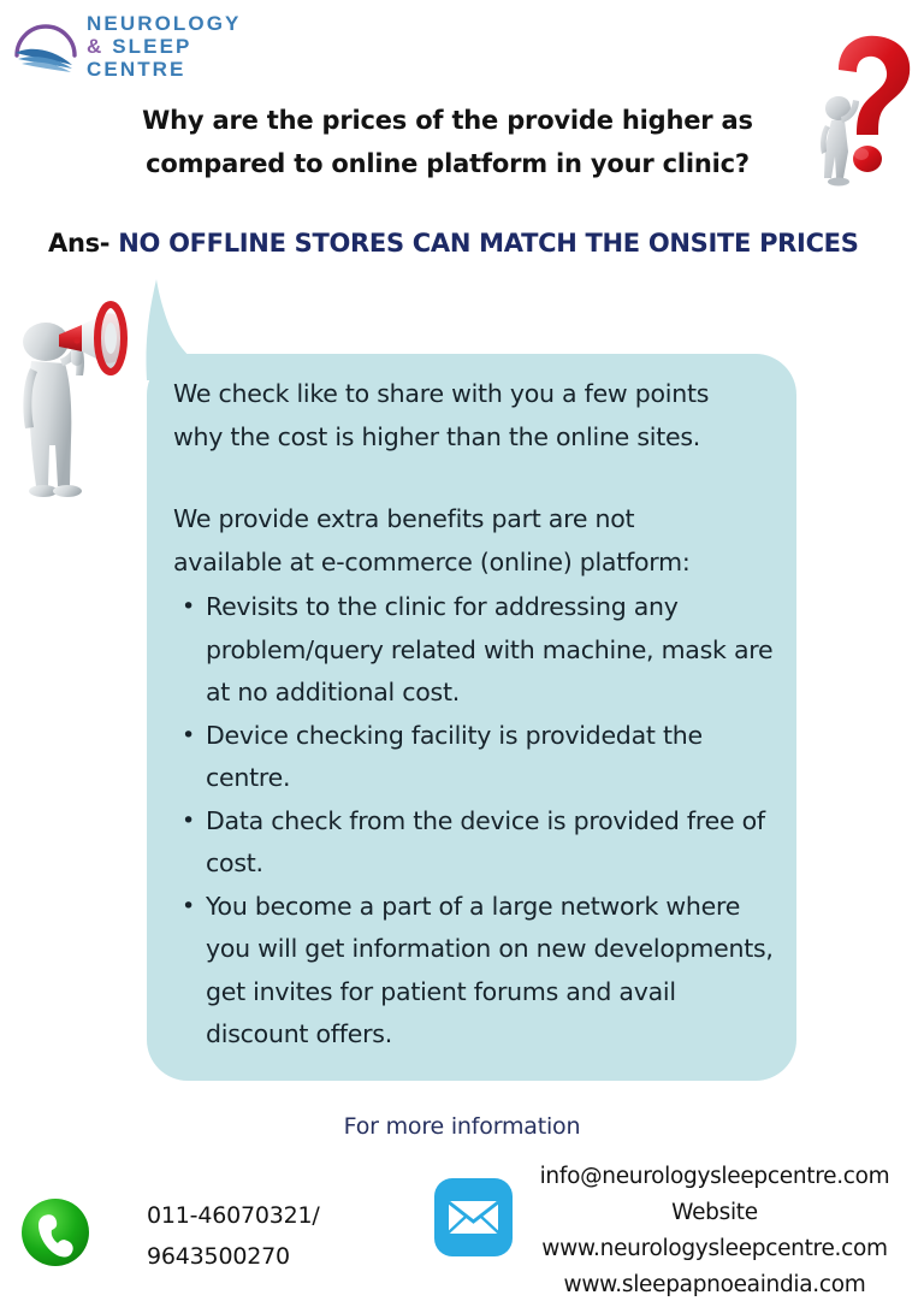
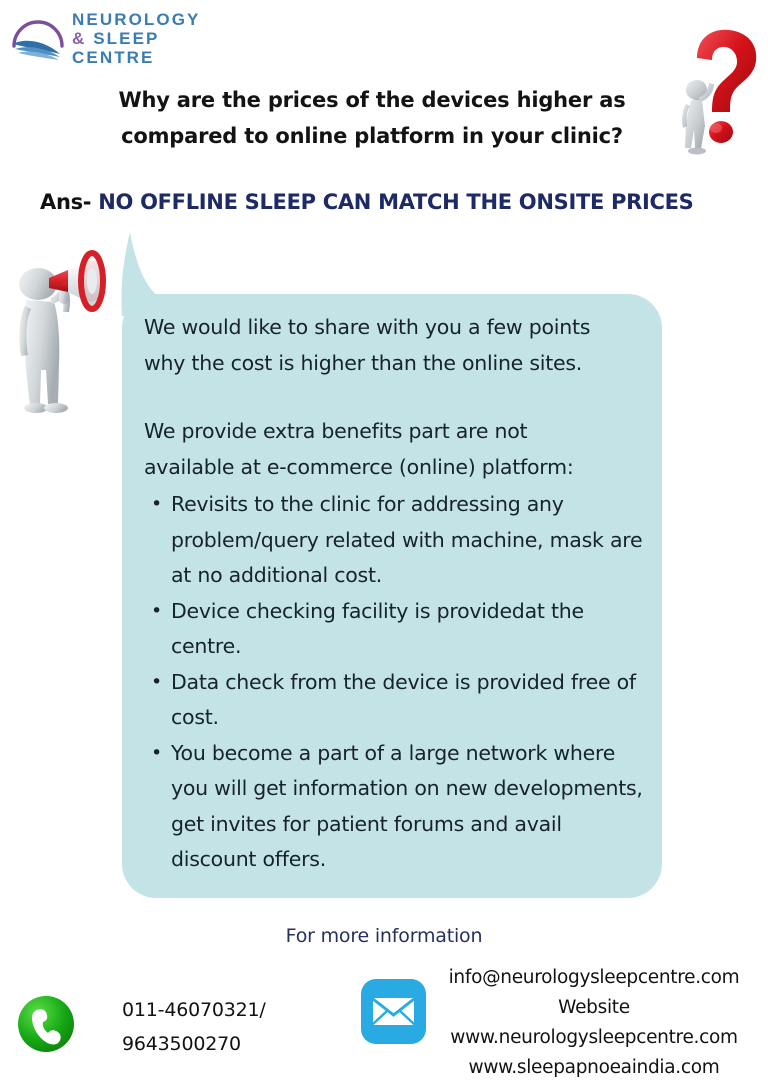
  NEUROLOGY
  & SLEEP
  CENTRE
- Why are the prices of the provide higher as
+ Why are the prices of the devices higher as
  compared to online platform in your clinic?
- Ans- NO OFFLINE STORES CAN MATCH THE ONSITE PRICES
+ Ans- NO OFFLINE SLEEP CAN MATCH THE ONSITE PRICES
- We check like to share with you a few points
+ We would like to share with you a few points
  why the cost is higher than the online sites.
  We provide extra benefits part are not
  available at e-commerce (online) platform:
  Revisits to the clinic for addressing any problem/query related with machine, mask are at no additional cost.
  Device checking facility is providedat the centre.
  Data check from the device is provided free of cost.
  You become a part of a large network where you will get information on new developments, get invites for patient forums and avail discount offers.
  For more information
  011-46070321/
  9643500270
  info@neurologysleepcentre.com
  Website
  www.neurologysleepcentre.com
  www.sleepapnoeaindia.com
